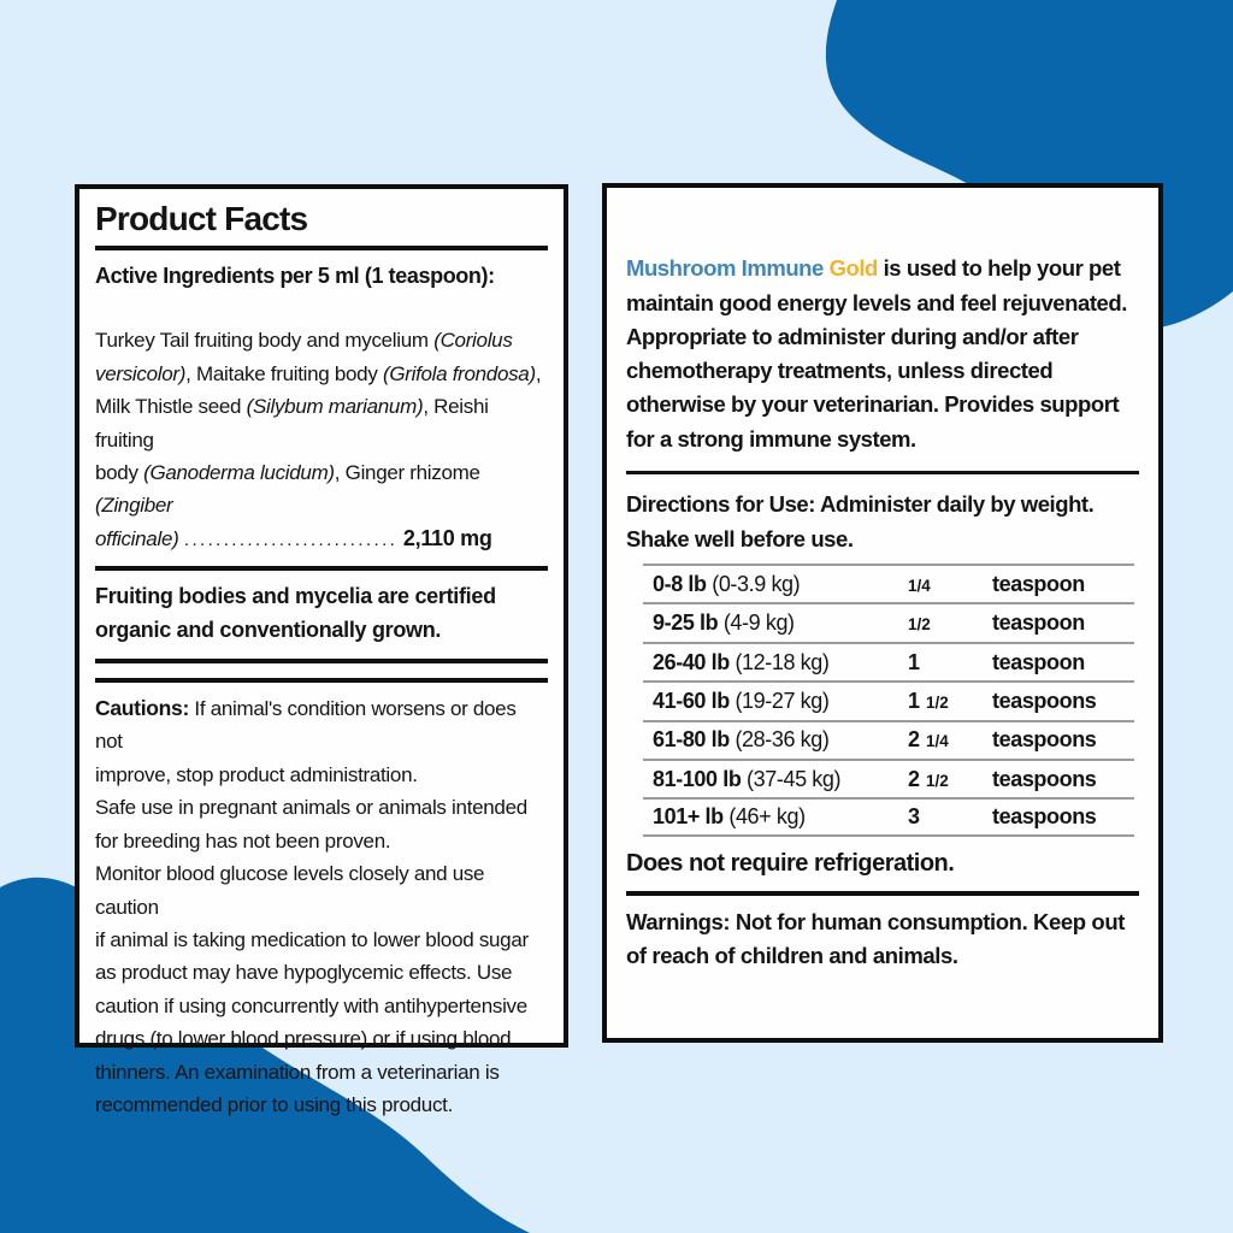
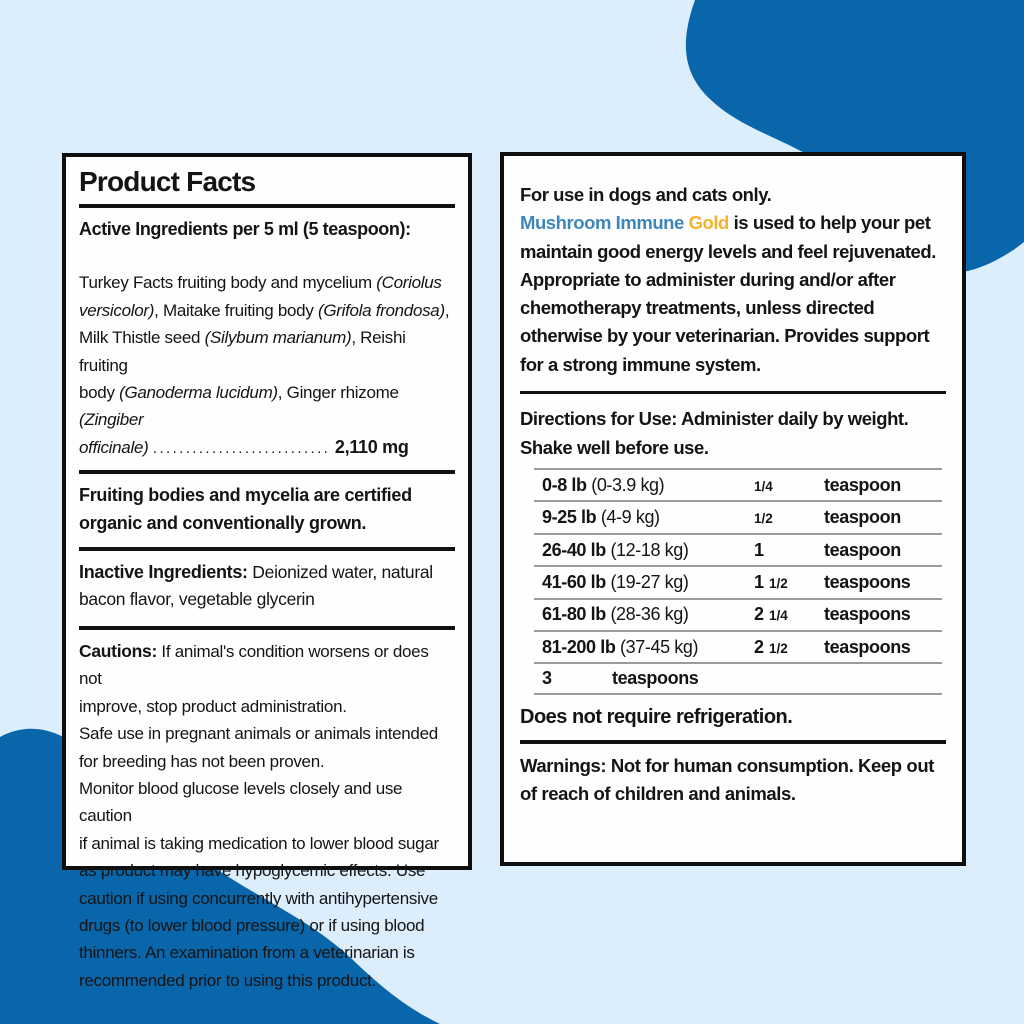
  Product Facts
- Active Ingredients per 5 ml (1 teaspoon):
+ Active Ingredients per 5 ml (5 teaspoon):
- Turkey Tail fruiting body and mycelium (Coriolus
+ Turkey Facts fruiting body and mycelium (Coriolus
  versicolor), Maitake fruiting body (Grifola frondosa),
  Milk Thistle seed (Silybum marianum), Reishi fruiting
  body (Ganoderma lucidum), Ginger rhizome (Zingiber
  officinale) ........................... 2,110 mg
  Fruiting bodies and mycelia are certified
  organic and conventionally grown.
+ Inactive Ingredients: Deionized water, natural
+ bacon flavor, vegetable glycerin
  Cautions: If animal's condition worsens or does not
  improve, stop product administration.
  Safe use in pregnant animals or animals intended
  for breeding has not been proven.
  Monitor blood glucose levels closely and use caution
  if animal is taking medication to lower blood sugar
  as product may have hypoglycemic effects. Use
  caution if using concurrently with antihypertensive
  drugs (to lower blood pressure) or if using blood
  thinners. An examination from a veterinarian is
  recommended prior to using this product.
+ For use in dogs and cats only.
  Mushroom Immune Gold is used to help your pet
  maintain good energy levels and feel rejuvenated.
  Appropriate to administer during and/or after
  chemotherapy treatments, unless directed
  otherwise by your veterinarian. Provides support
  for a strong immune system.
  Directions for Use: Administer daily by weight.
  Shake well before use.
  0-8 lb (0-3.9 kg)
  1/4
  teaspoon
  9-25 lb (4-9 kg)
  1/2
  teaspoon
  26-40 lb (12-18 kg)
  1
  teaspoon
  41-60 lb (19-27 kg)
  1 1/2
  teaspoons
  61-80 lb (28-36 kg)
  2 1/4
  teaspoons
- 81-100 lb (37-45 kg)
+ 81-200 lb (37-45 kg)
  2 1/2
  teaspoons
- 101+ lb (46+ kg)
  3
  teaspoons
  Does not require refrigeration.
  Warnings: Not for human consumption. Keep out
  of reach of children and animals.
